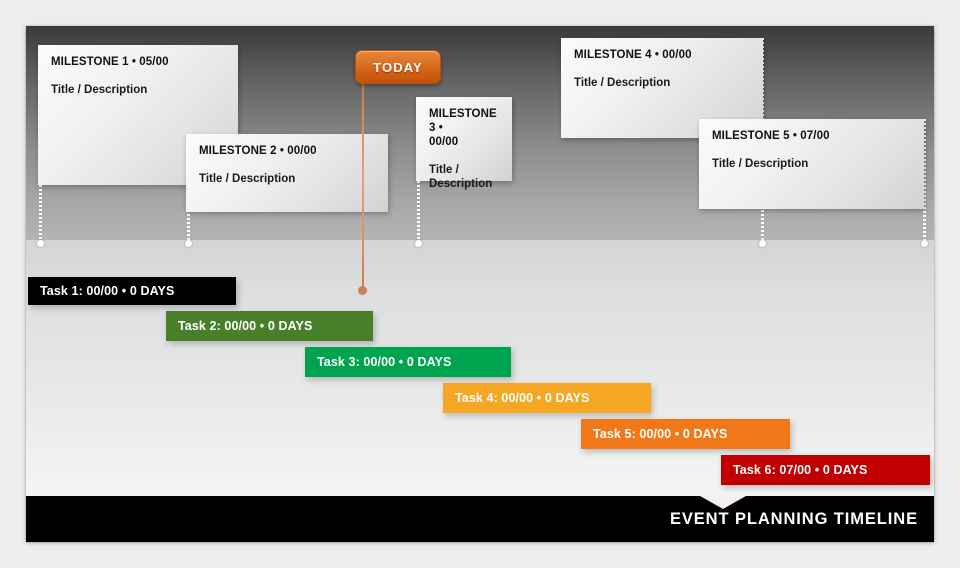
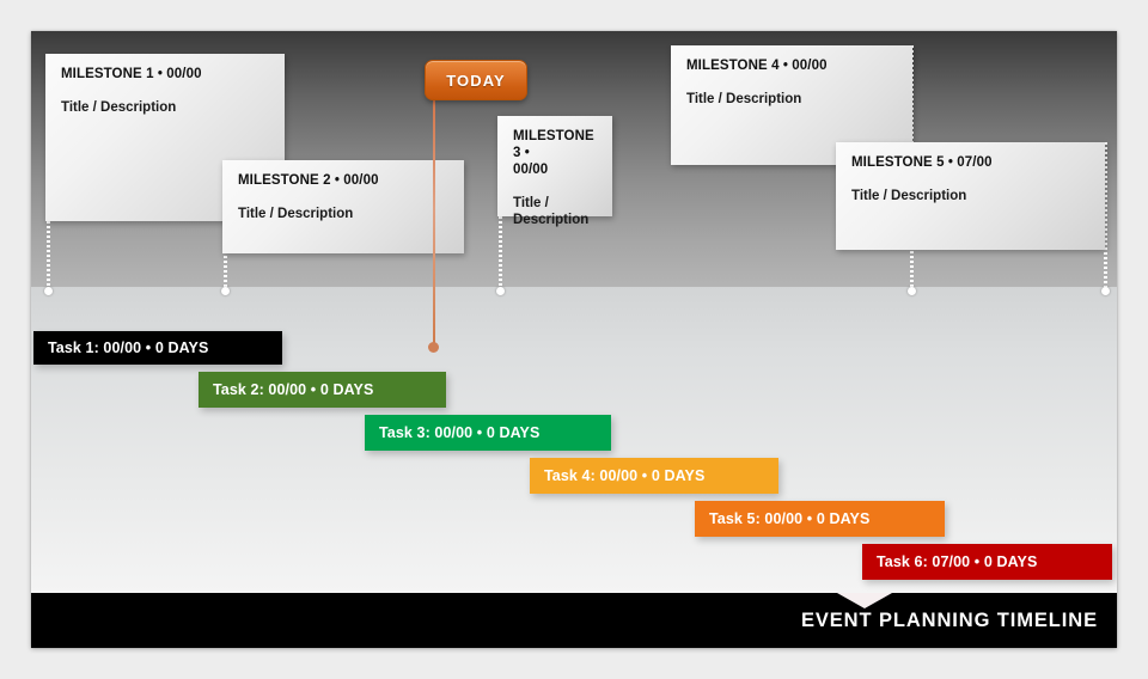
- MILESTONE 1 • 05/00
+ MILESTONE 1 • 00/00
  Title / Description
  MILESTONE 2 • 00/00
  Title / Description
  MILESTONE 3 •
  00/00
  Title /
  Description
  MILESTONE 4 • 00/00
  Title / Description
  MILESTONE 5 • 07/00
  Title / Description
  TODAY
  Task 1: 00/00 • 0 DAYS
  Task 2: 00/00 • 0 DAYS
  Task 3: 00/00 • 0 DAYS
  Task 4: 00/00 • 0 DAYS
  Task 5: 00/00 • 0 DAYS
  Task 6: 07/00 • 0 DAYS
  EVENT PLANNING TIMELINE
